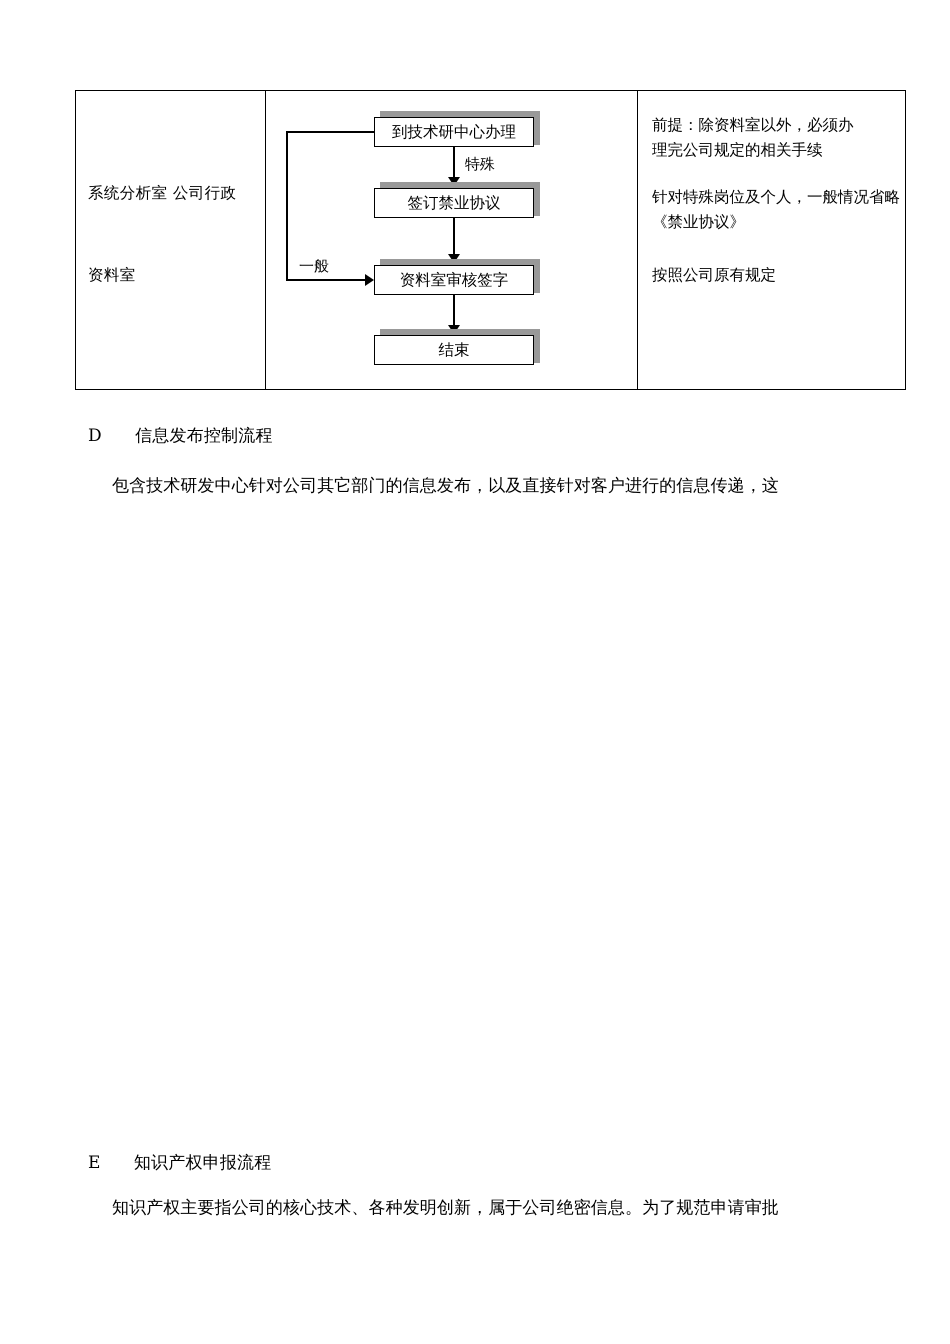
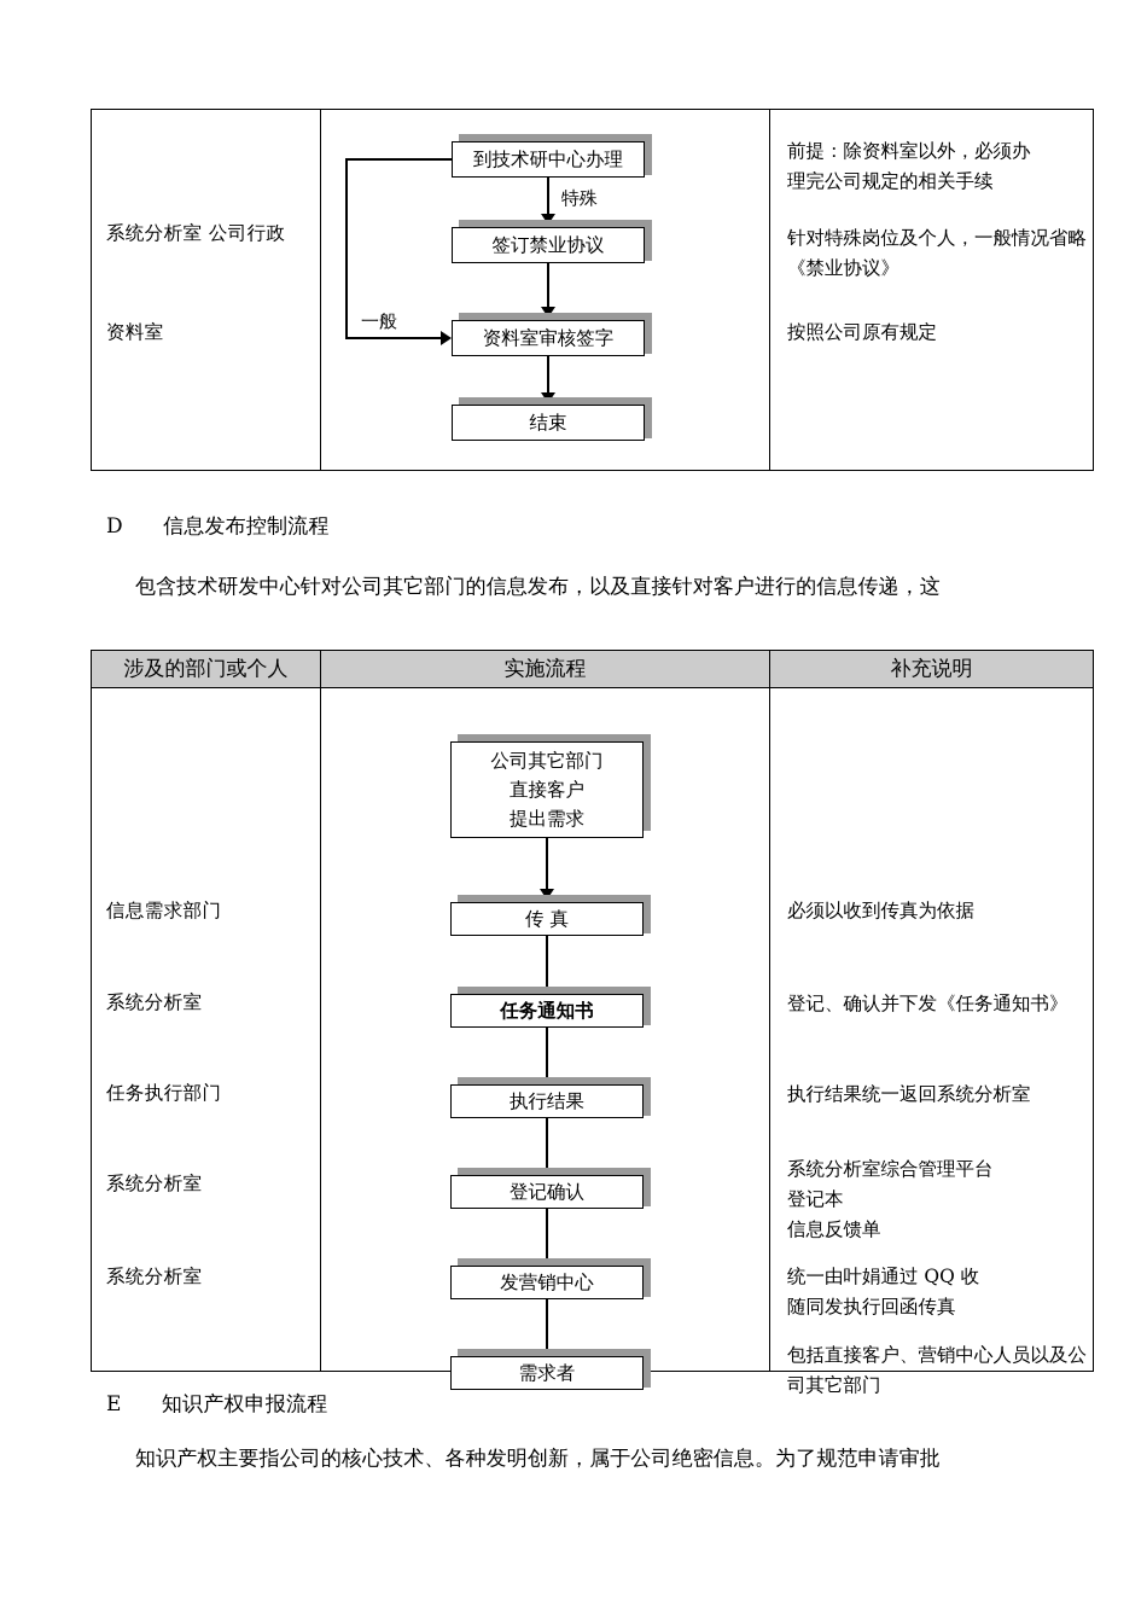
  系统分析室 公司行政 资料室	到技术研中心办理 特殊 签订禁业协议 资料室审核签字 一般 结束	前提：除资料室以外，必须办 理完公司规定的相关手续 针对特殊岗位及个人，一般情况省略 《禁业协议》 按照公司原有规定
  D 信息发布控制流程
  包含技术研发中心针对公司其它部门的信息发布，以及直接针对客户进行的信息传递，这
+ 涉及的部门或个人	实施流程	补充说明
+ 信息需求部门 系统分析室 任务执行部门 系统分析室 系统分析室	公司其它部门 直接客户 提出需求 传 真 任务通知书 执行结果 登记确认 发营销中心 需求者	必须以收到传真为依据 登记、确认并下发《任务通知书》 执行结果统一返回系统分析室 系统分析室综合管理平台 登记本 信息反馈单 统一由叶娟通过 QQ 收 随同发执行回函传真 包括直接客户、营销中心人员以及公 司其它部门
  E 知识产权申报流程
  知识产权主要指公司的核心技术、各种发明创新，属于公司绝密信息。为了规范申请审批
